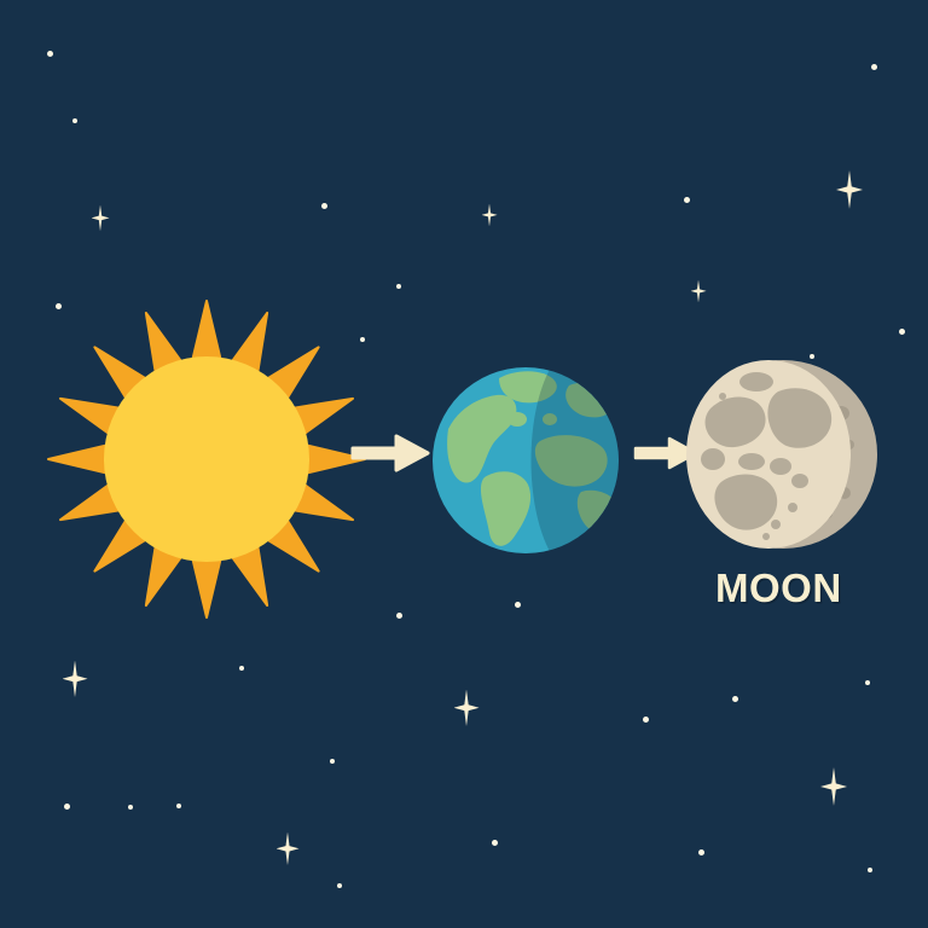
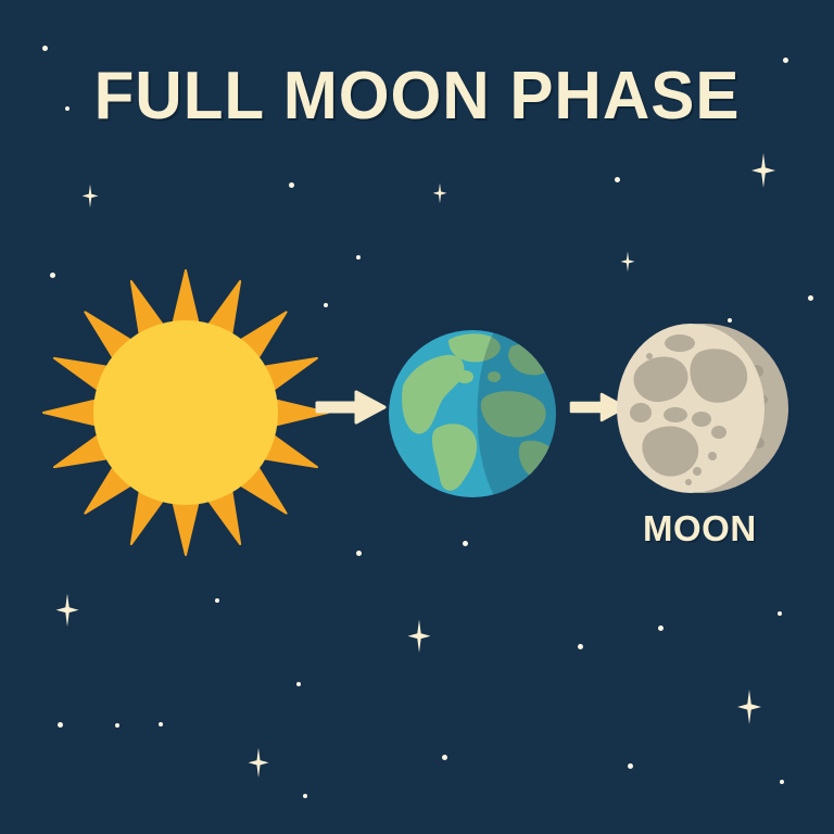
+ FULL MOON PHASE
  MOON
